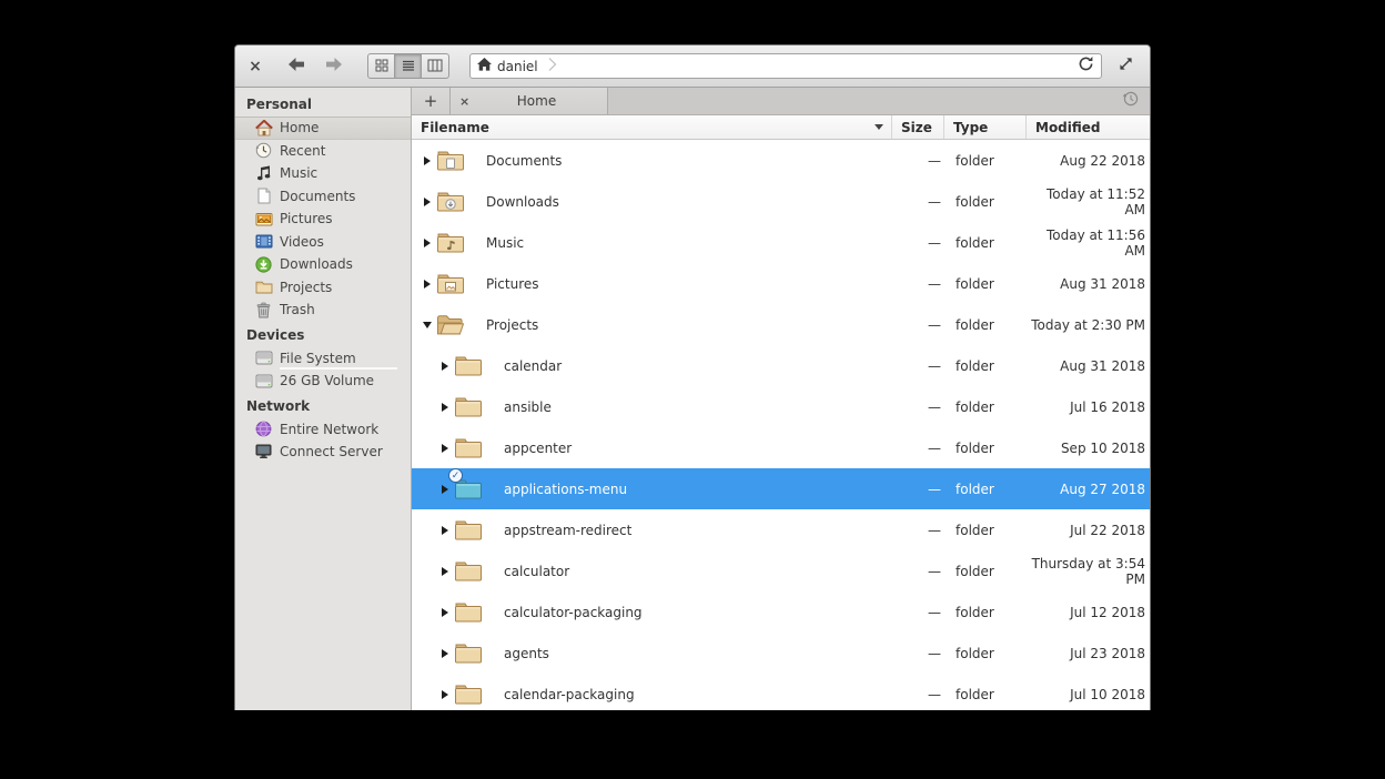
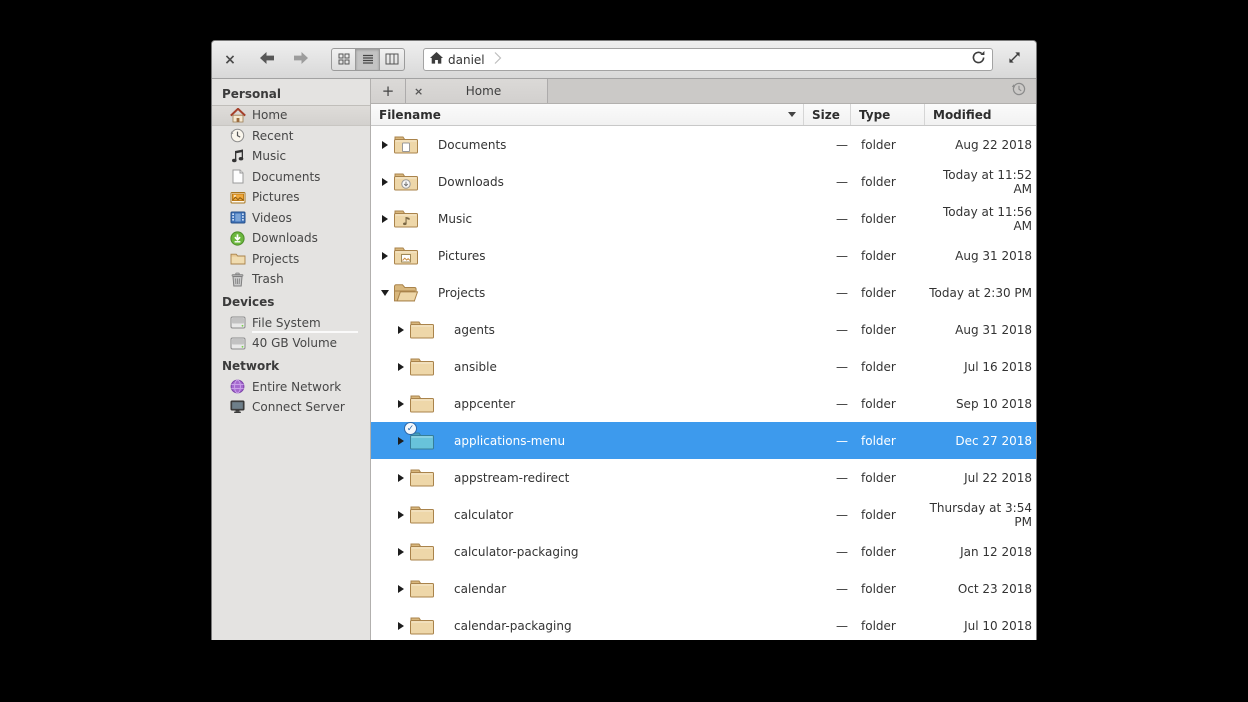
  ×
  daniel
  Personal
  Home
  Recent
  Music
  Documents
  Pictures
  Videos
  Downloads
  Projects
  Trash
  Devices
  File System
- 26 GB Volume
+ 40 GB Volume
  Network
  Entire Network
  Connect Server
  +
  ×
  Home
  Filename
  Size
  Type
  Modified
  Documents
  —
  folder
  Aug 22 2018
  Downloads
  —
  folder
  Today at 11:52 AM
  Music
  —
  folder
  Today at 11:56 AM
  Pictures
  —
  folder
  Aug 31 2018
  Projects
  —
  folder
  Today at 2:30 PM
- calendar
+ agents
  —
  folder
  Aug 31 2018
  ansible
  —
  folder
  Jul 16 2018
  appcenter
  —
  folder
  Sep 10 2018
  ✓
  applications-menu
  —
  folder
- Aug 27 2018
+ Dec 27 2018
  appstream-redirect
  —
  folder
  Jul 22 2018
  calculator
  —
  folder
  Thursday at 3:54 PM
  calculator-packaging
  —
  folder
- Jul 12 2018
+ Jan 12 2018
- agents
+ calendar
  —
  folder
- Jul 23 2018
+ Oct 23 2018
  calendar-packaging
  —
  folder
  Jul 10 2018
